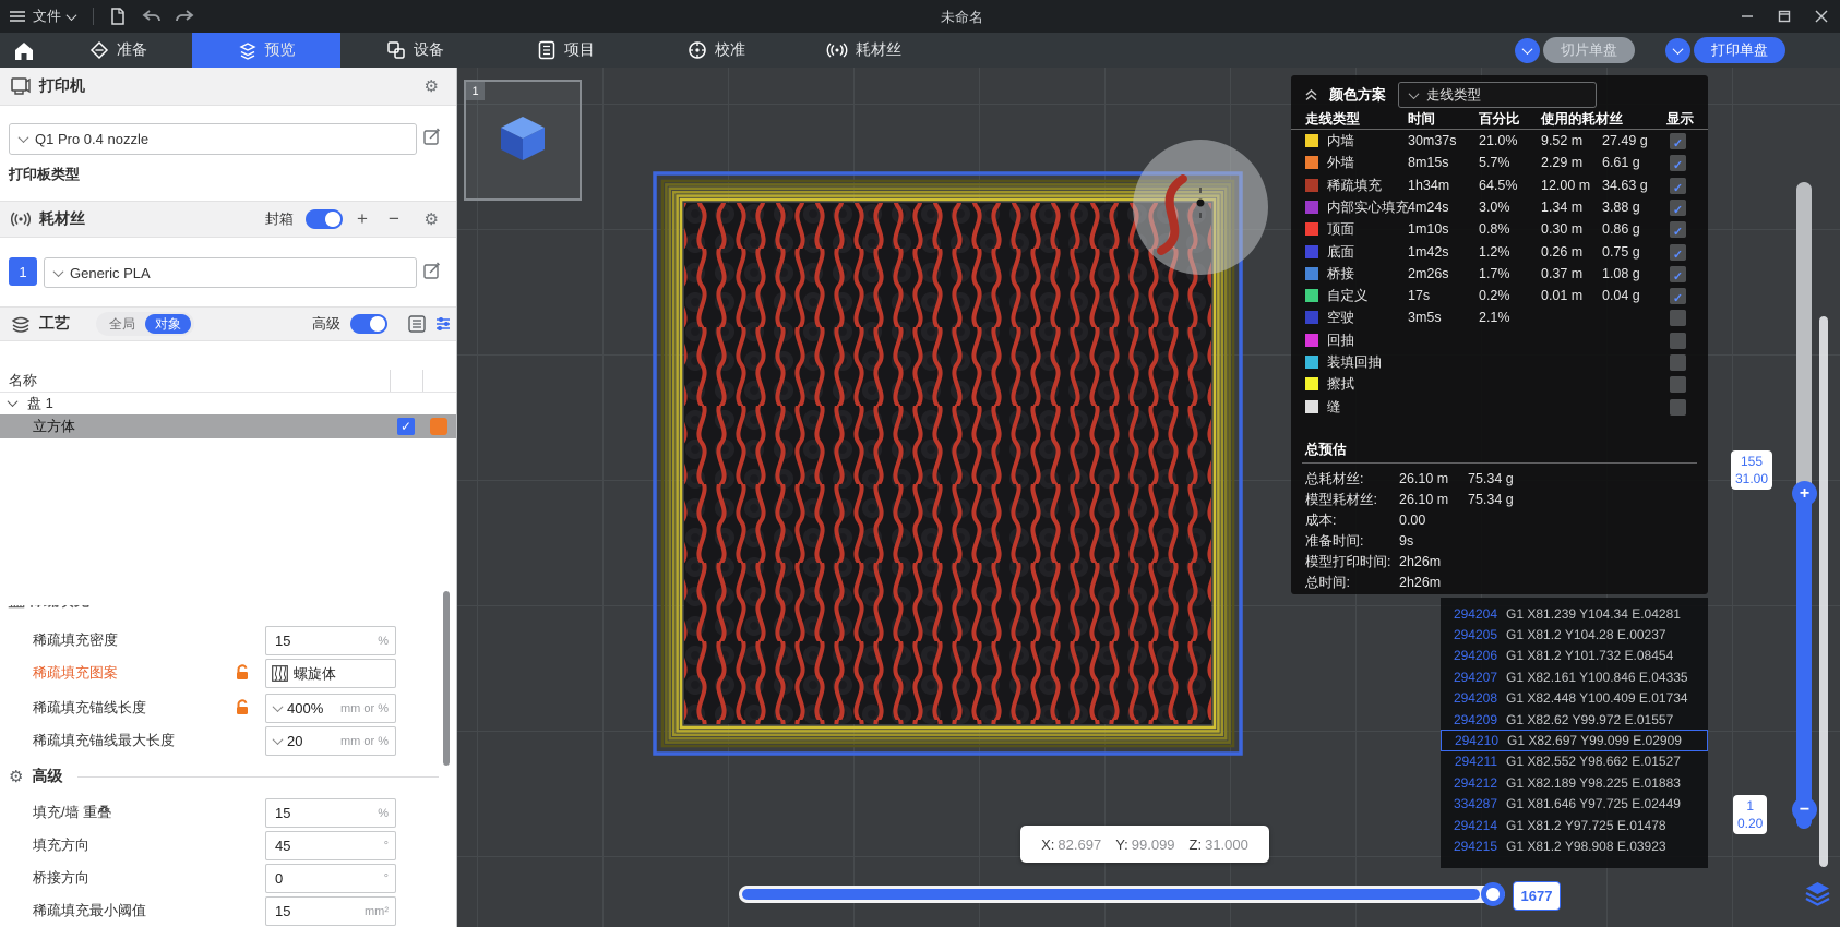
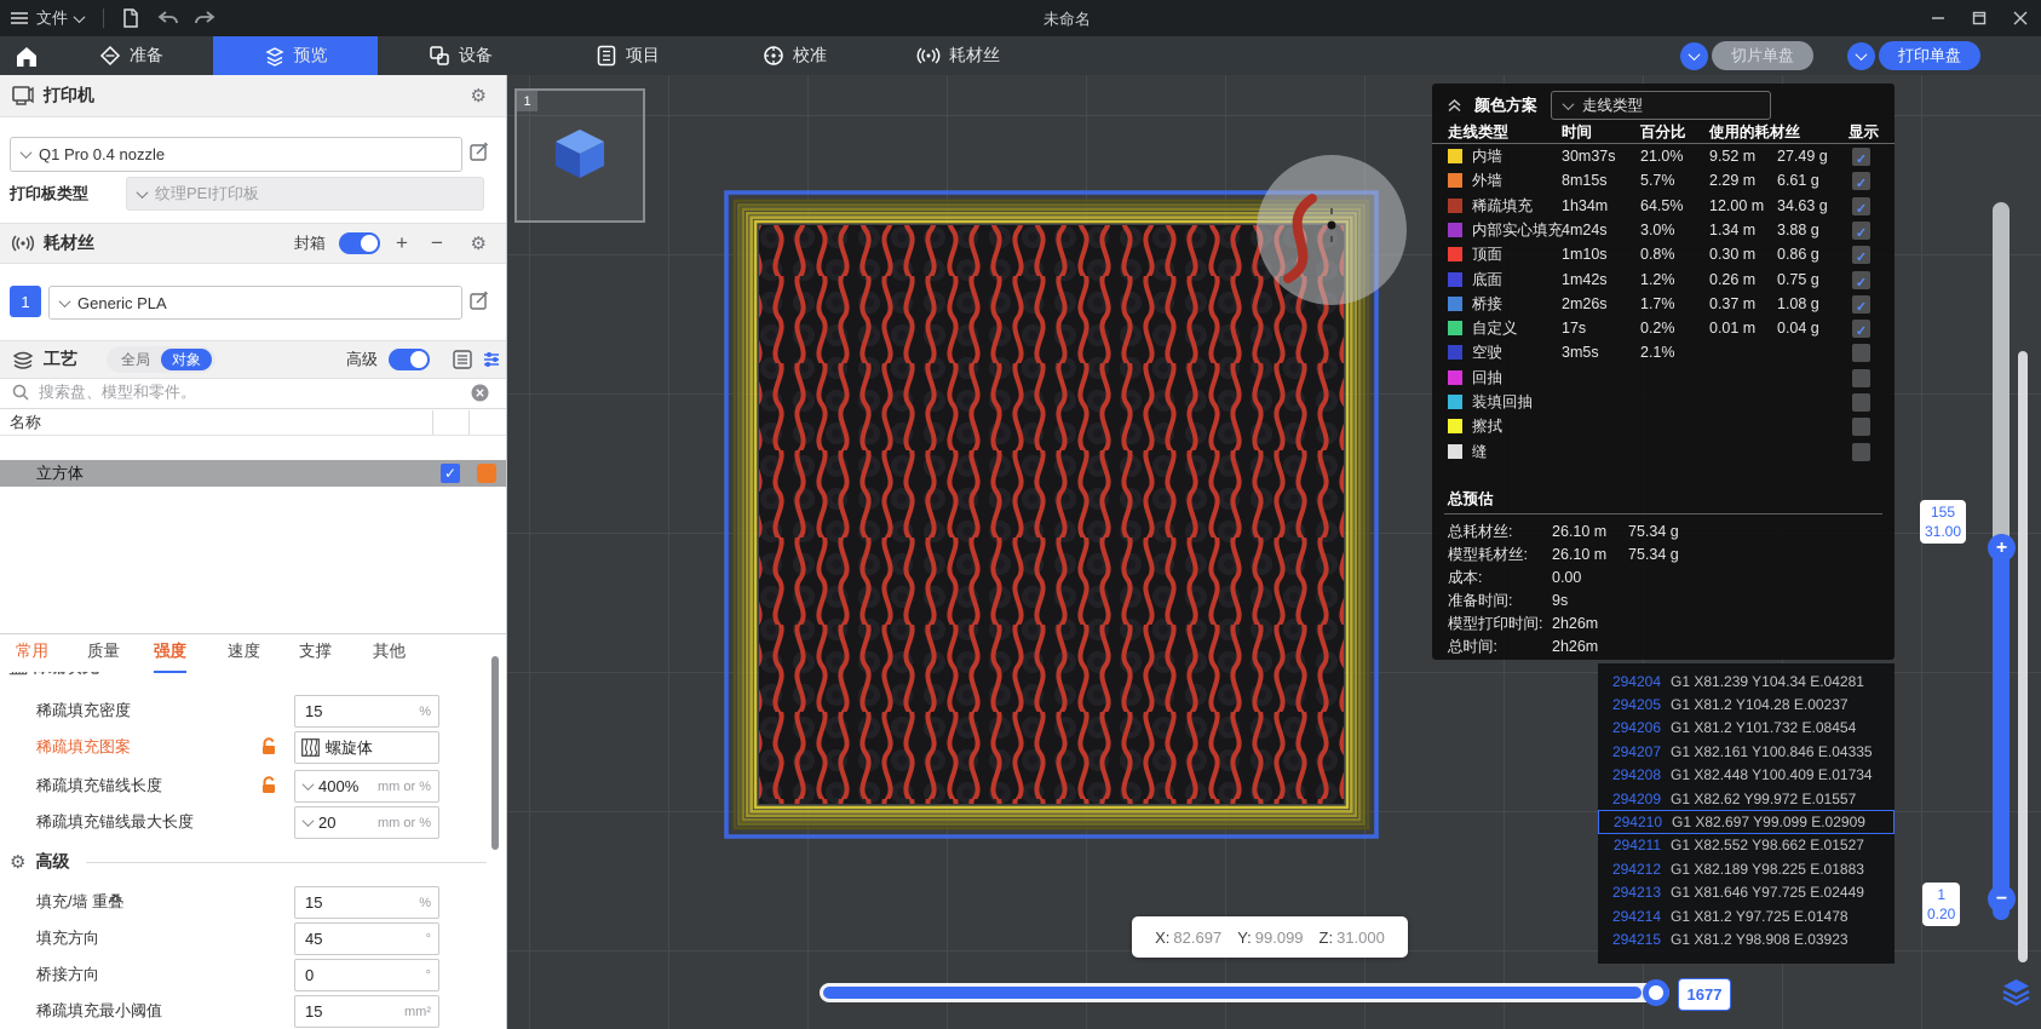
  文件
  未命名
  准备
  预览
  设备
  项目
  校准
  耗材丝
  切片单盘
  打印单盘
  1
  打印机
  ⚙
  Q1 Pro 0.4 nozzle
  打印板类型
+ 纹理PEI打印板
  耗材丝
  封箱
  +
  −
  ⚙
  1
  Generic PLA
  工艺
  全局
  对象
  高级
+ 搜索盘、模型和零件。
  名称
- 盘 1
  立方体
  ✓
+ 常用
+ 质量
+ 强度
+ 速度
+ 支撑
+ 其他
  稀疏填充密度
  15
  %
  稀疏填充图案
  螺旋体
  稀疏填充锚线长度
  400%
  mm or %
  稀疏填充锚线最大长度
  20
  mm or %
  ⚙
  高级
  填充/墙 重叠
  15
  %
  填充方向
  45
  °
  桥接方向
  0
  °
  稀疏填充最小阈值
  15
  mm²
  颜色方案
  走线类型
  走线类型
  时间
  百分比
  使用的耗材丝
  显示
  内墙
  30m37s
  21.0%
  9.52 m
  27.49 g
  ✓
  外墙
  8m15s
  5.7%
  2.29 m
  6.61 g
  ✓
  稀疏填充
  1h34m
  64.5%
  12.00 m
  34.63 g
  ✓
  内部实心填充
  4m24s
  3.0%
  1.34 m
  3.88 g
  ✓
  顶面
  1m10s
  0.8%
  0.30 m
  0.86 g
  ✓
  底面
  1m42s
  1.2%
  0.26 m
  0.75 g
  ✓
  桥接
  2m26s
  1.7%
  0.37 m
  1.08 g
  ✓
  自定义
  17s
  0.2%
  0.01 m
  0.04 g
  ✓
  空驶
  3m5s
  2.1%
  回抽
  装填回抽
  擦拭
  缝
  总预估
  总耗材丝:
  26.10 m
  75.34 g
  模型耗材丝:
  26.10 m
  75.34 g
  成本:
  0.00
  准备时间:
  9s
  模型打印时间:
  2h26m
  总时间:
  2h26m
  294204
  G1 X81.239 Y104.34 E.04281
  294205
  G1 X81.2 Y104.28 E.00237
  294206
  G1 X81.2 Y101.732 E.08454
  294207
  G1 X82.161 Y100.846 E.04335
  294208
  G1 X82.448 Y100.409 E.01734
  294209
  G1 X82.62 Y99.972 E.01557
  294210
  G1 X82.697 Y99.099 E.02909
  294211
  G1 X82.552 Y98.662 E.01527
  294212
  G1 X82.189 Y98.225 E.01883
- 334287
+ 294213
  G1 X81.646 Y97.725 E.02449
  294214
  G1 X81.2 Y97.725 E.01478
  294215
  G1 X81.2 Y98.908 E.03923
  X: 82.697
  Y: 99.099
  Z: 31.000
  1677
  +
  −
  155
  31.00
  1
  0.20
